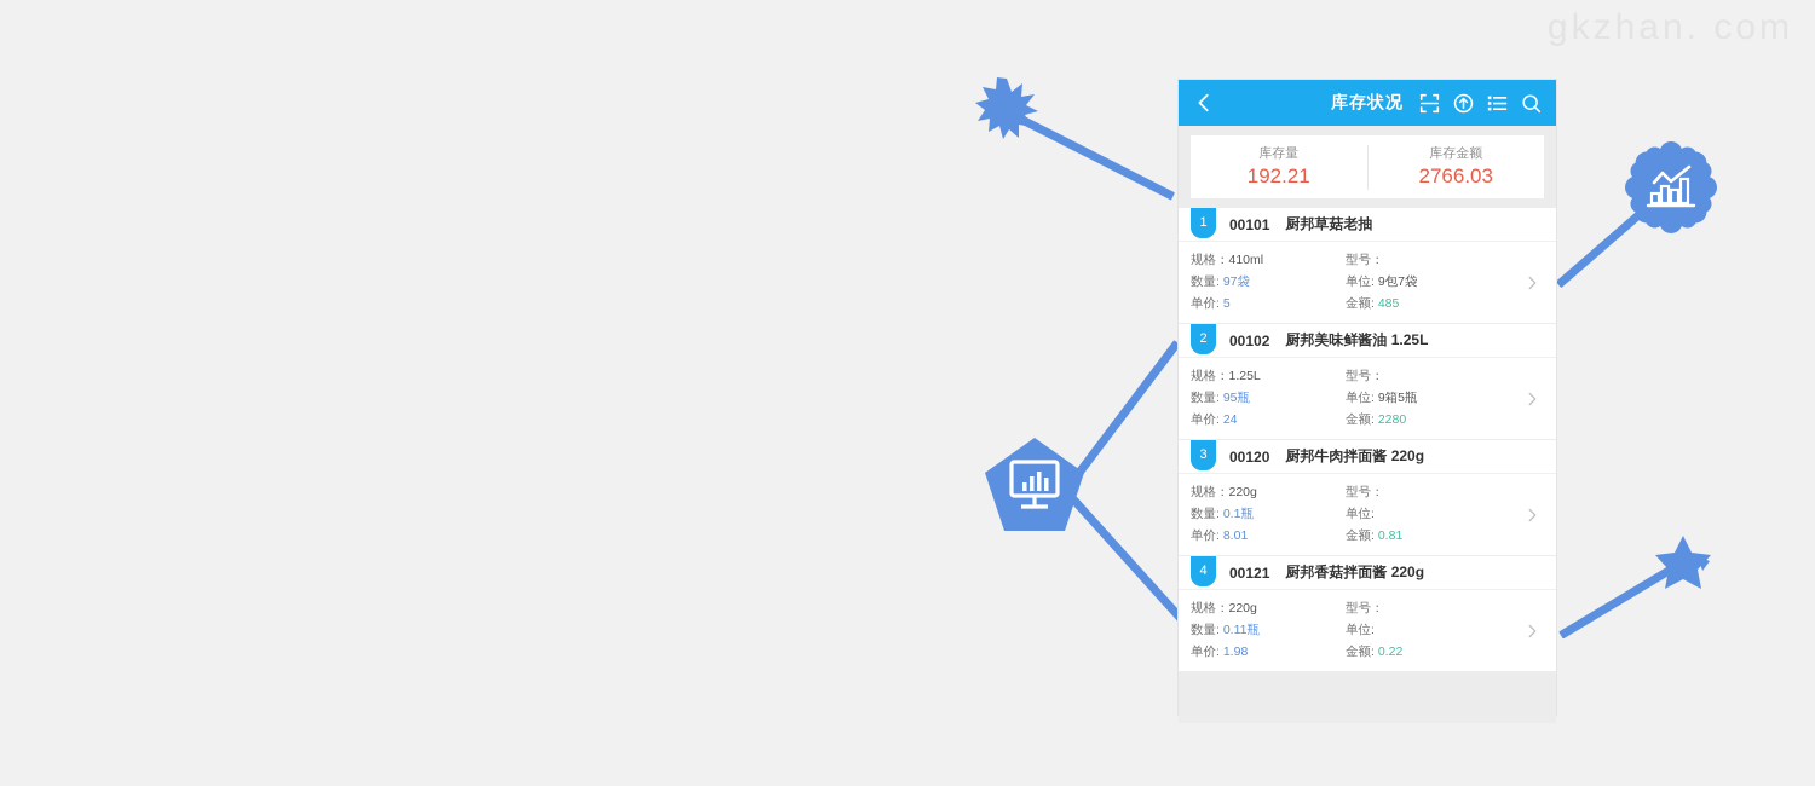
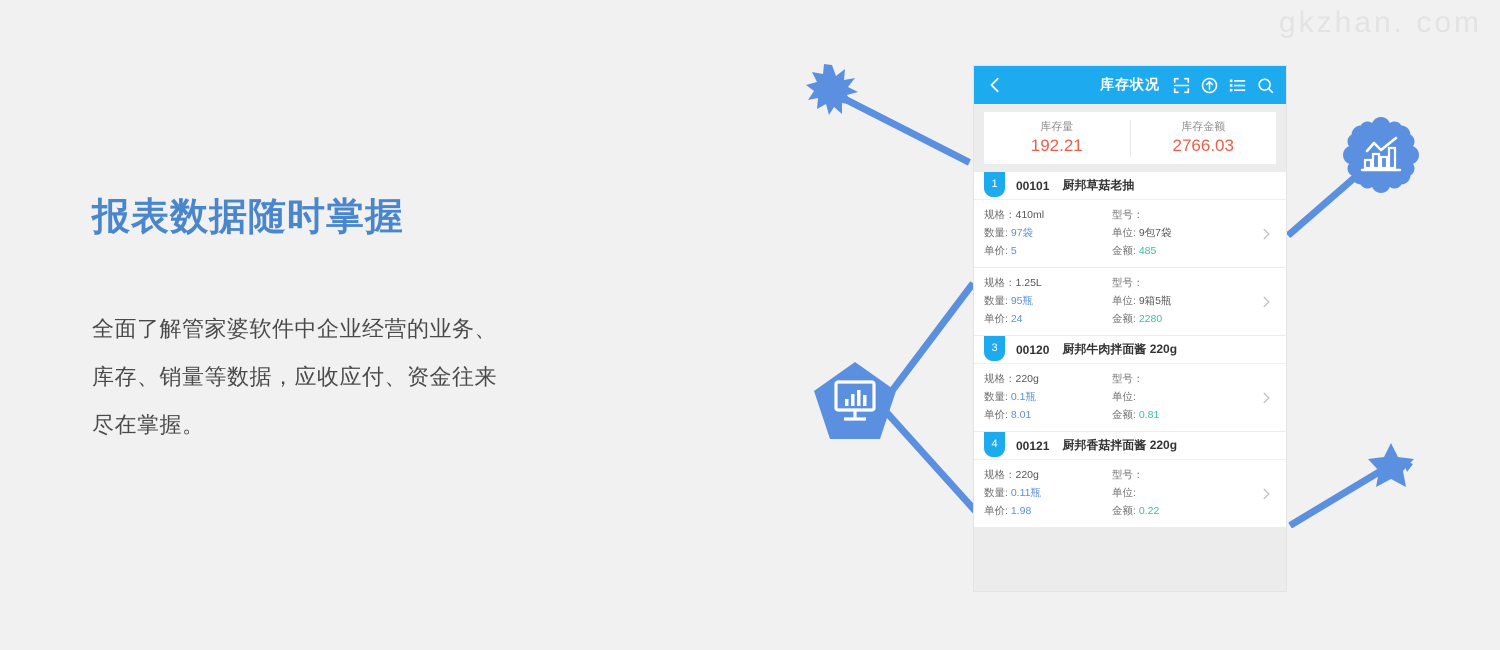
+ 报表数据随时掌握
+ 全面了解管家婆软件中企业经营的业务、
+ 库存、销量等数据，应收应付、资金往来
+ 尽在掌握。
  库存状况
  库存量
  192.21
  库存金额
  2766.03
  1
  00101
  厨邦草菇老抽
  规格：410ml
  数量: 97袋
  单价: 5
  型号：
  单位: 9包7袋
  金额: 485
- 2
- 00102
- 厨邦美味鲜酱油 1.25L
  规格：1.25L
  数量: 95瓶
  单价: 24
  型号：
  单位: 9箱5瓶
  金额: 2280
  3
  00120
  厨邦牛肉拌面酱 220g
  规格：220g
  数量: 0.1瓶
  单价: 8.01
  型号：
  单位:
  金额: 0.81
  4
  00121
  厨邦香菇拌面酱 220g
  规格：220g
  数量: 0.11瓶
  单价: 1.98
  型号：
  单位:
  金额: 0.22
